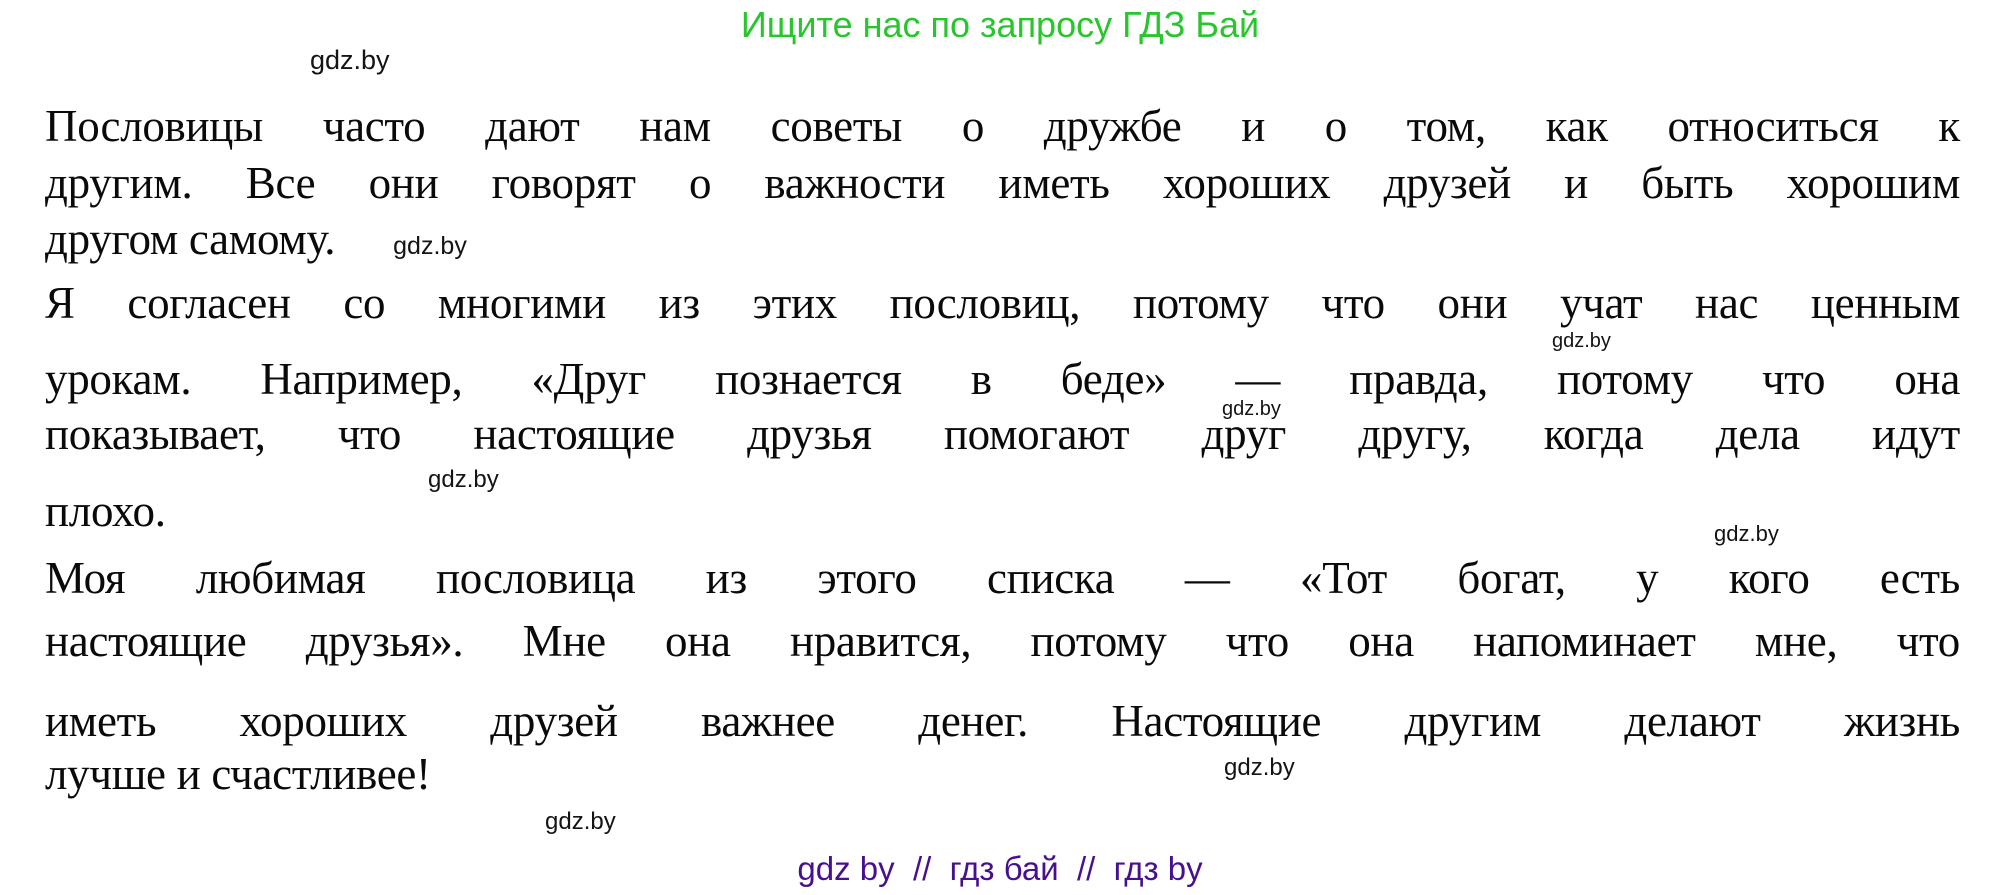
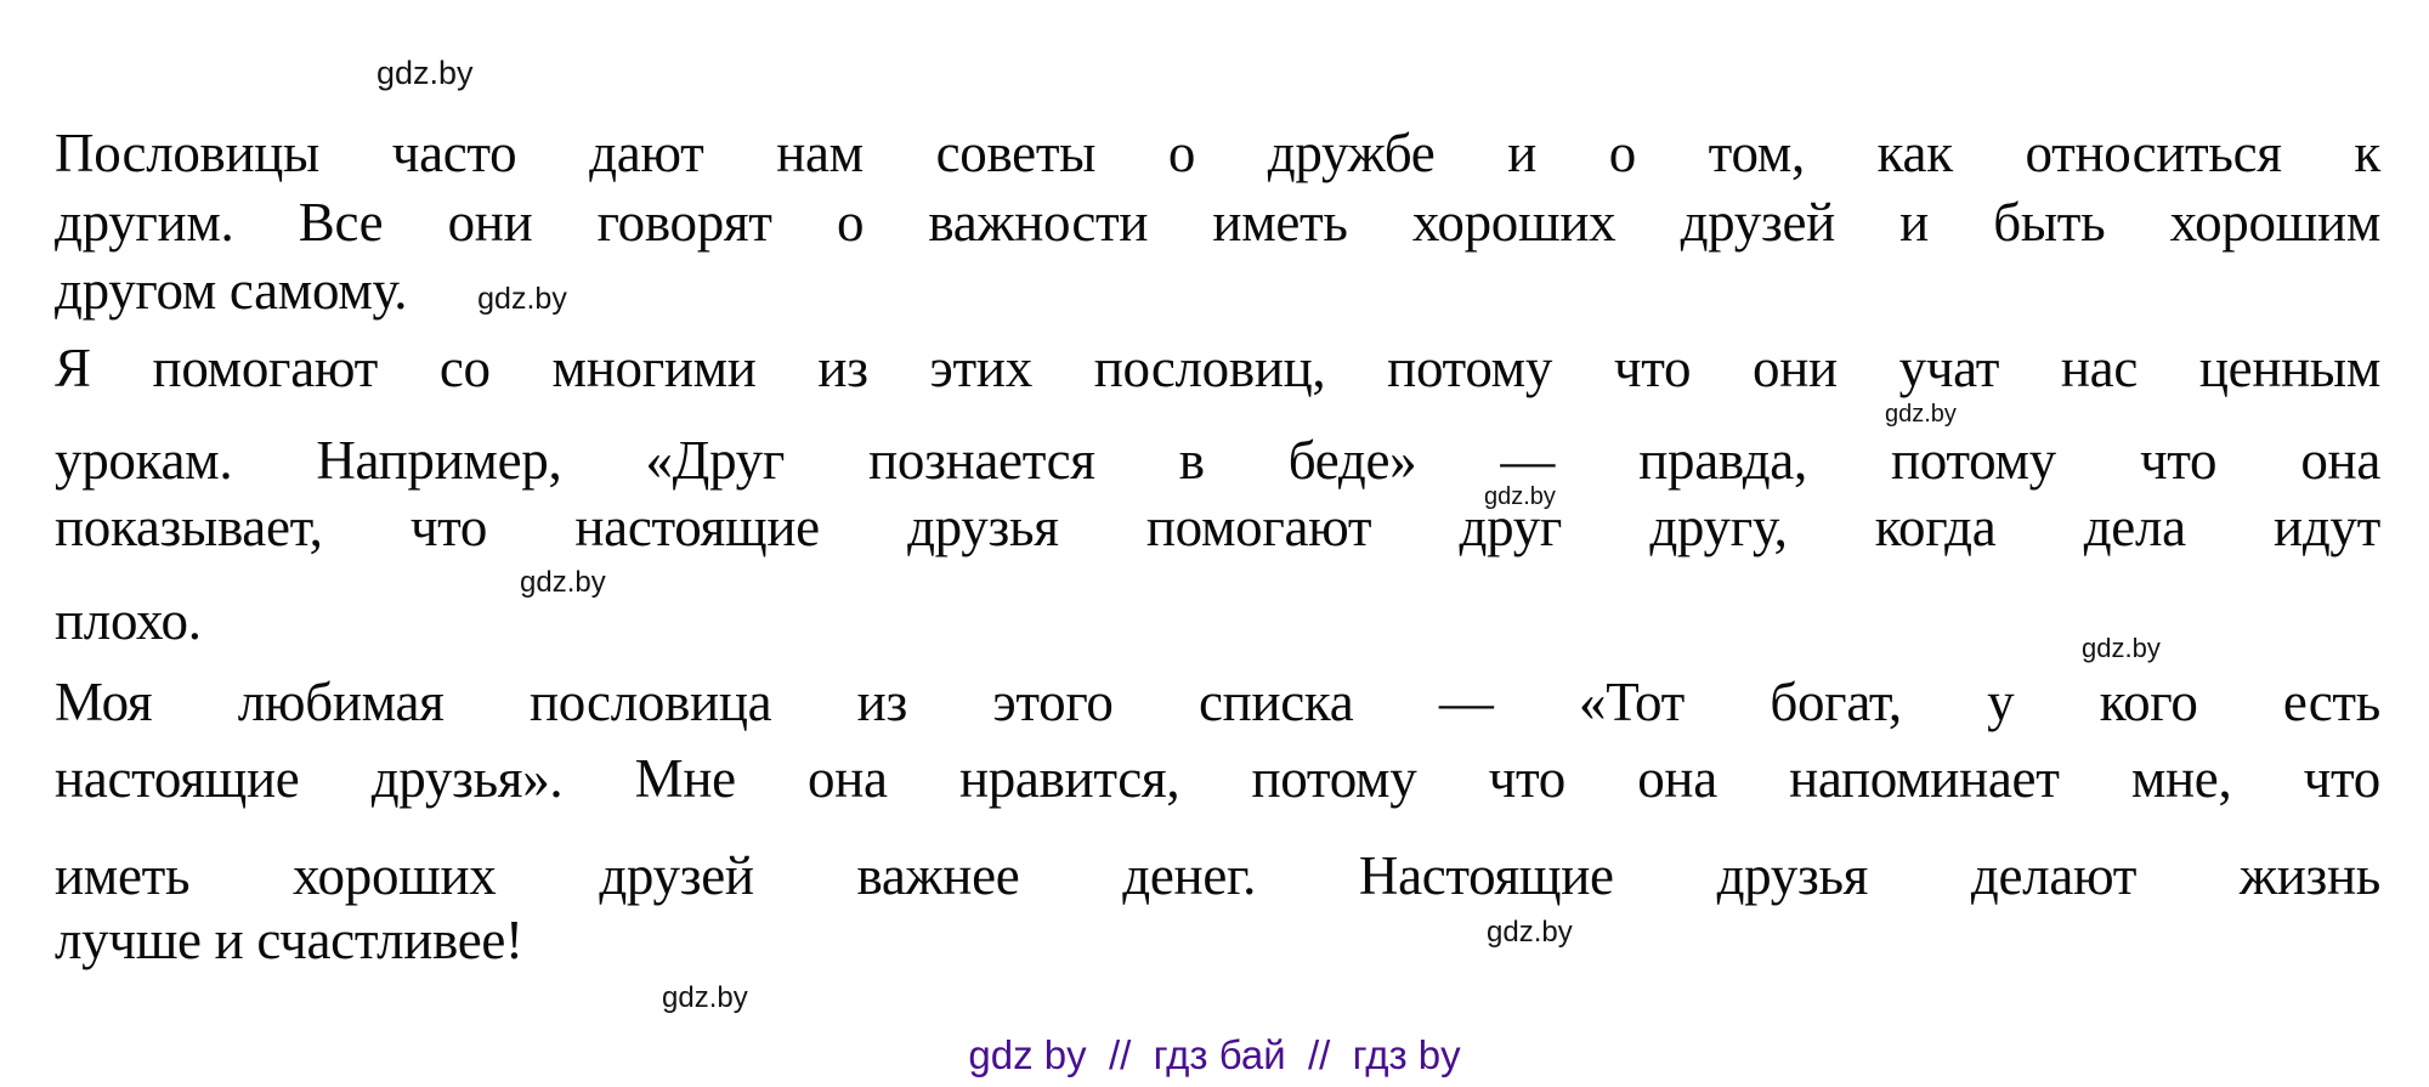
- Ищите нас по запросу ГДЗ Бай
  gdz.by
  gdz.by
  gdz.by
  gdz.by
  gdz.by
  gdz.by
  gdz.by
  Пословицы часто дают нам советы о дружбе и о том, как относиться к
  другим. Все они говорят о важности иметь хороших друзей и быть хорошим
  другом самому. gdz.by
- Я согласен со многими из этих пословиц, потому что они учат нас ценным
+ Я помогают со многими из этих пословиц, потому что они учат нас ценным
  урокам. Например, «Друг познается в беде» — правда, потому что она
  показывает, что настоящие друзья помогают друг другу, когда дела идут
  плохо.
  Моя любимая пословица из этого списка — «Тот богат, у кого есть
  настоящие друзья». Мне она нравится, потому что она напоминает мне, что
- иметь хороших друзей важнее денег. Настоящие другим делают жизнь
+ иметь хороших друзей важнее денег. Настоящие друзья делают жизнь
  лучше и счастливее!
  gdz by // гдз бай // гдз by
